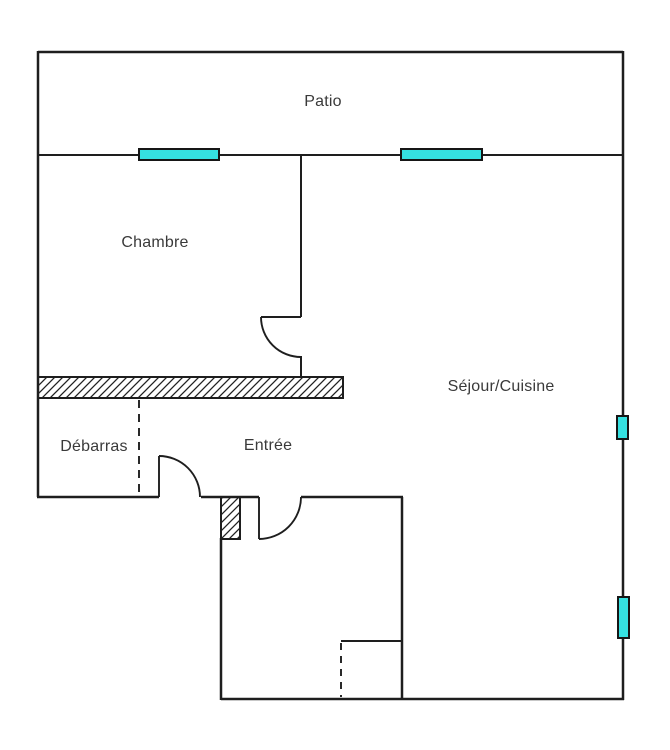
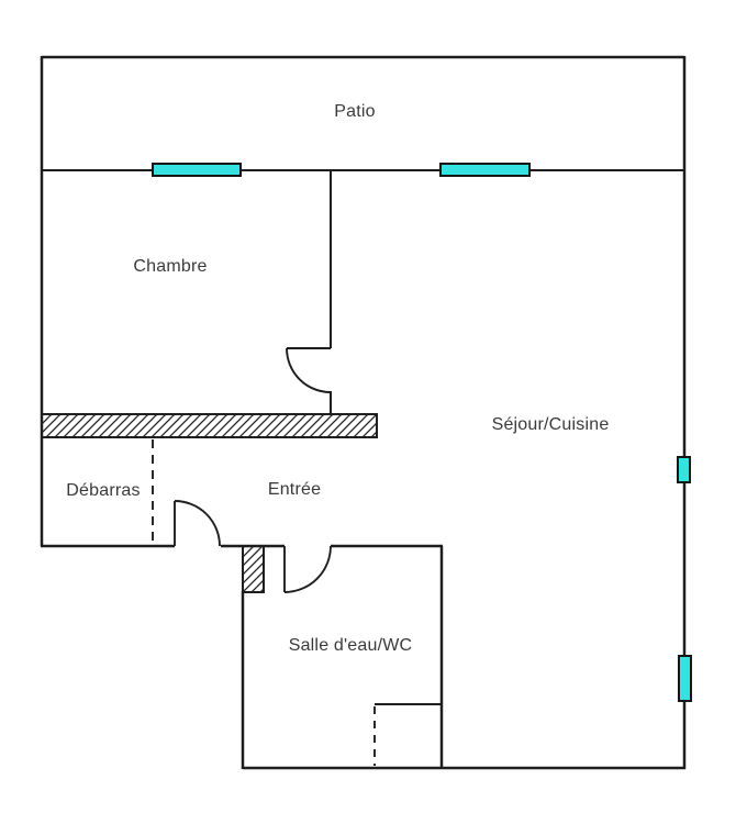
  Patio
  Chambre
  Séjour/Cuisine
  Débarras
  Entrée
+ Salle d'eau/WC
